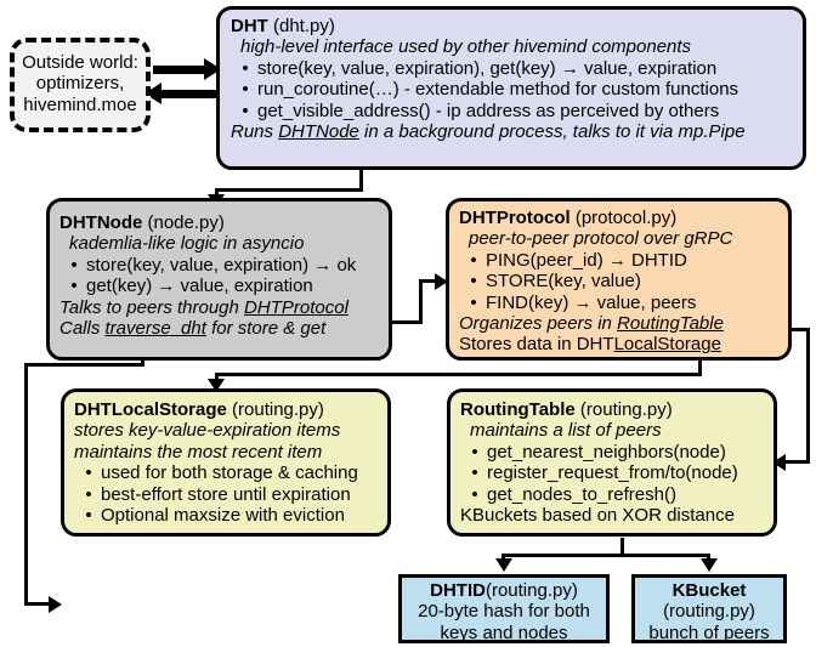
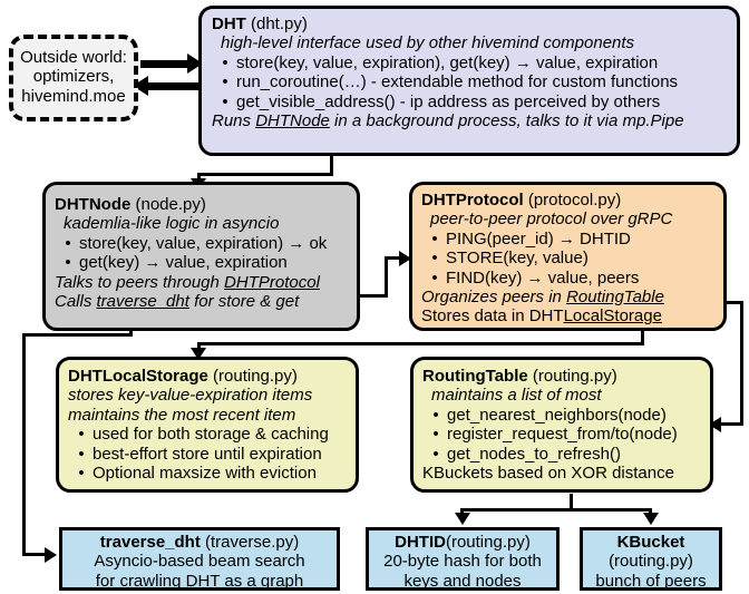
  Outside world:
  optimizers,
  hivemind.moe
  DHT (dht.py)
  high-level interface used by other hivemind components
  • store(key, value, expiration), get(key) → value, expiration
  • run_coroutine(…) - extendable method for custom functions
  • get_visible_address() - ip address as perceived by others
  Runs DHTNode in a background process, talks to it via mp.Pipe
  DHTNode (node.py)
  kademlia-like logic in asyncio
  • store(key, value, expiration) → ok
  • get(key) → value, expiration
  Talks to peers through DHTProtocol
  Calls traverse_dht for store & get
  DHTProtocol (protocol.py)
  peer-to-peer protocol over gRPC
  • PING(peer_id) → DHTID
  • STORE(key, value)
  • FIND(key) → value, peers
  Organizes peers in RoutingTable
  Stores data in DHTLocalStorage
  DHTLocalStorage (routing.py)
  stores key-value-expiration items
  maintains the most recent item
  • used for both storage & caching
  • best-effort store until expiration
  • Optional maxsize with eviction
  RoutingTable (routing.py)
- maintains a list of peers
+ maintains a list of most
  • get_nearest_neighbors(node)
  • register_request_from/to(node)
  • get_nodes_to_refresh()
  KBuckets based on XOR distance
+ traverse_dht (traverse.py)
+ Asyncio-based beam search
+ for crawling DHT as a graph
  DHTID(routing.py)
  20-byte hash for both
  keys and nodes
  KBucket
  (routing.py)
  bunch of peers
